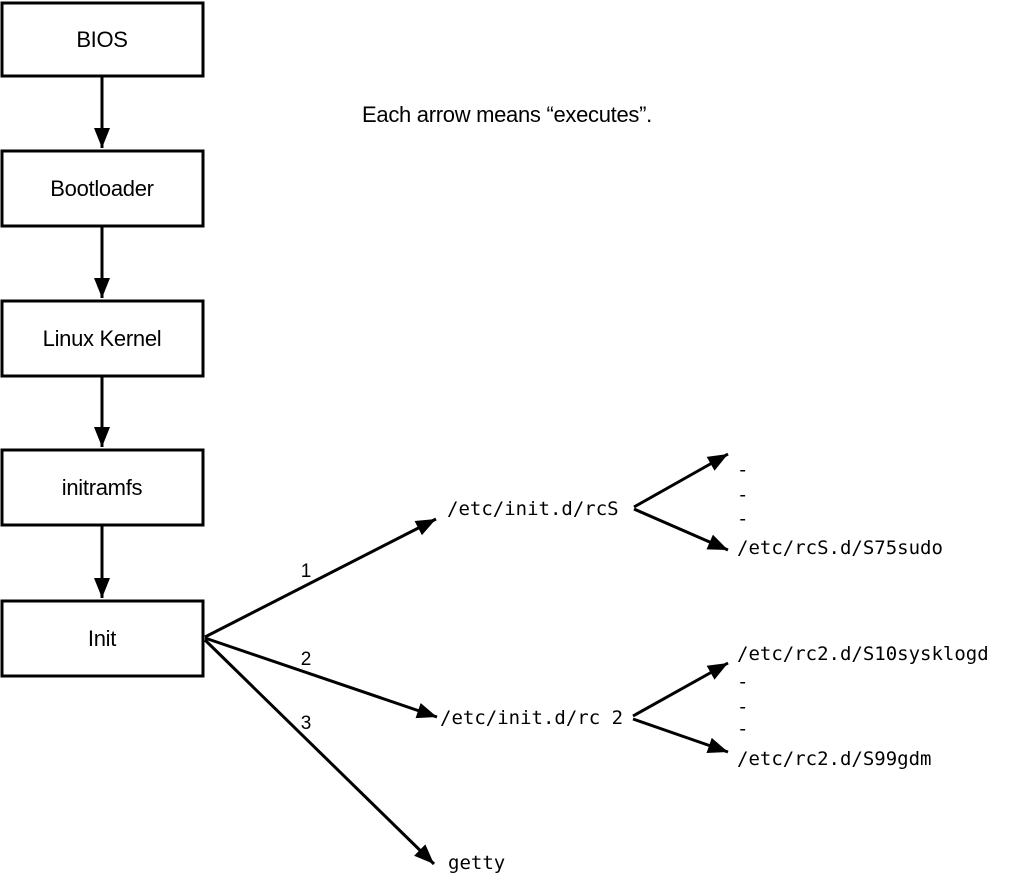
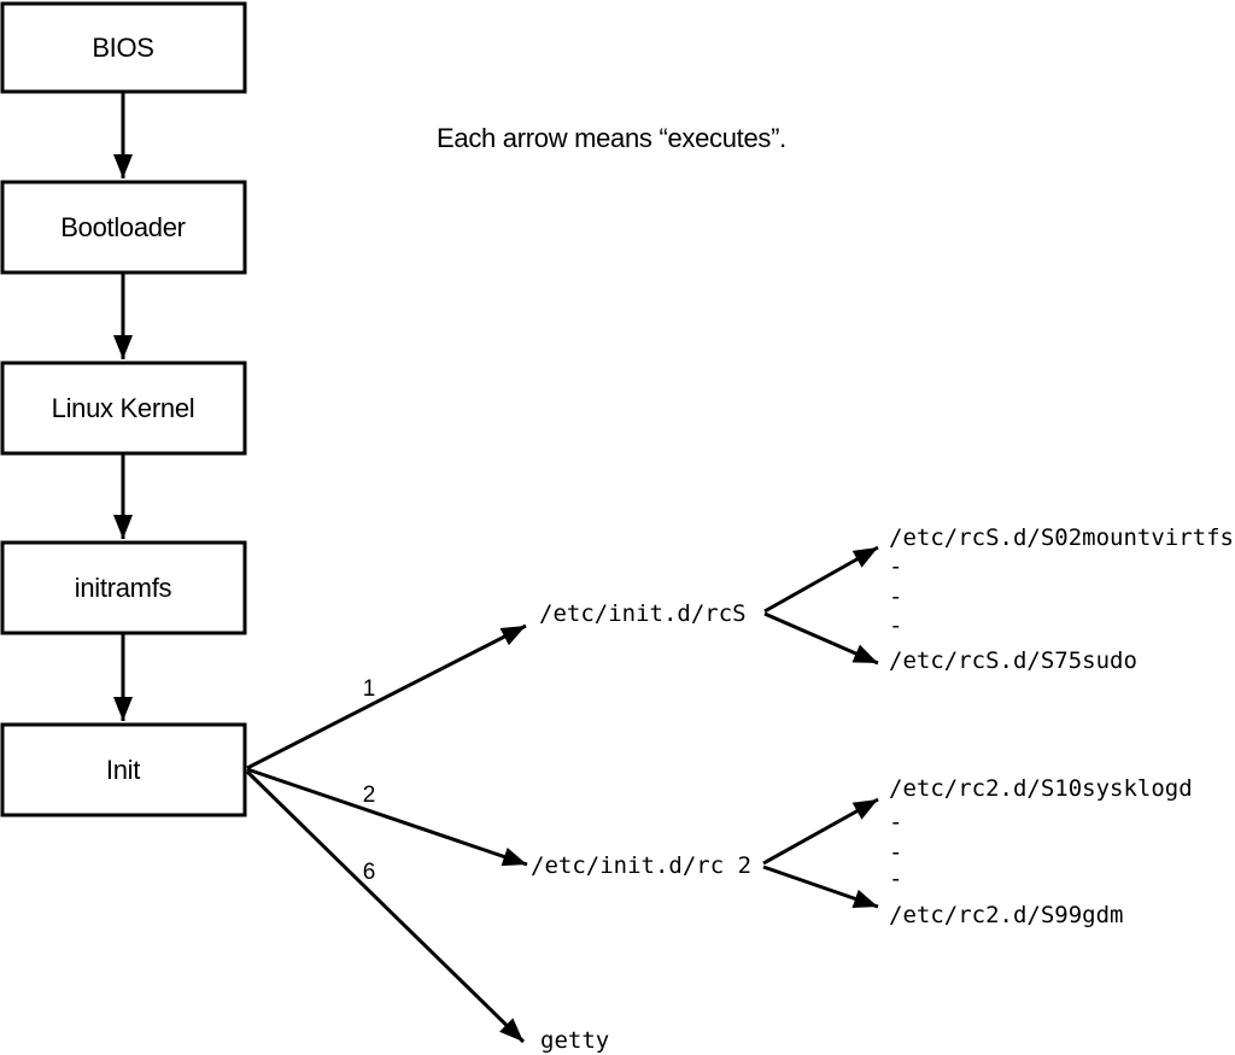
  Each arrow means “executes”.
  BIOS
  Bootloader
  Linux Kernel
  initramfs
  Init
  1
  2
- 3
+ 6
  /etc/init.d/rcS
  /etc/init.d/rc 2
  getty
+ /etc/rcS.d/S02mountvirtfs
  -
  -
  -
  /etc/rcS.d/S75sudo
  /etc/rc2.d/S10sysklogd
  -
  -
  -
  /etc/rc2.d/S99gdm
